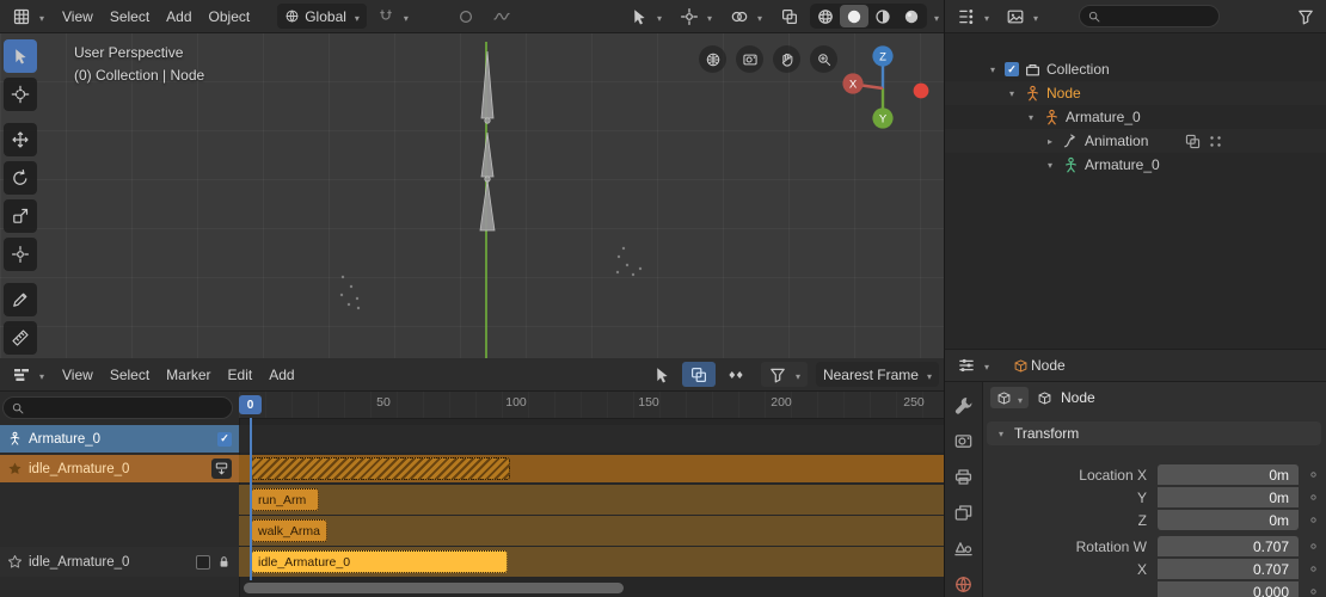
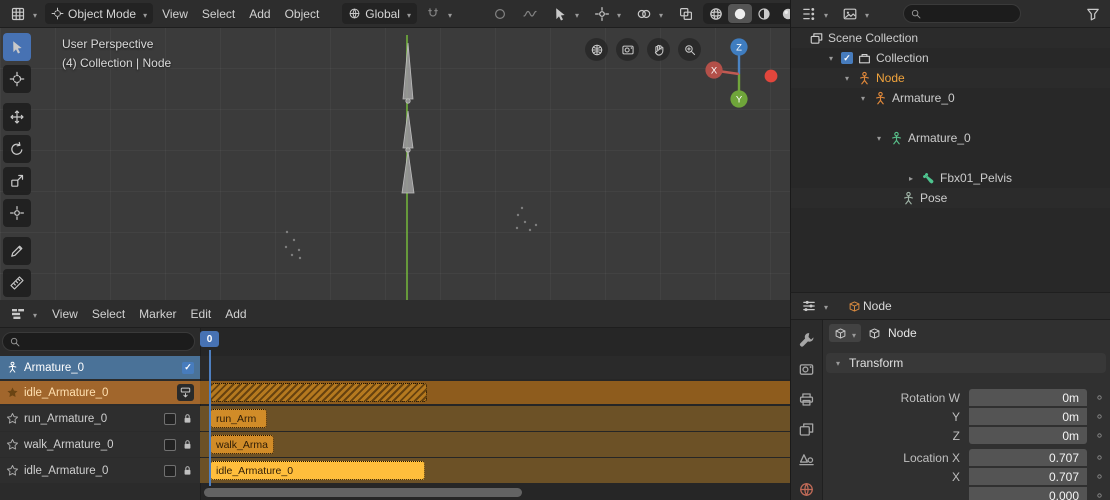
+ Object Mode
  View
  Select
  Add
  Object
  Global
  User Perspective
- (0) Collection | Node
+ (4) Collection | Node
  Z
  Y
  X
  View
  Select
  Marker
  Edit
  Add
- Nearest Frame
  Armature_0
  idle_Armature_0
+ run_Armature_0
+ walk_Armature_0
  idle_Armature_0
- 50
- 100
- 150
- 200
- 250
  run_Arm
  walk_Arma
  idle_Armature_0
  0
+ Scene Collection
  Collection
  Node
  Armature_0
- Animation
  Armature_0
+ Fbx01_Pelvis
+ Pose
  Node
  Node
  Transform
- Location X
+ Rotation W
  0m
  Y
  0m
  Z
  0m
- Rotation W
+ Location X
  0.707
  X
  0.707
  0.000
